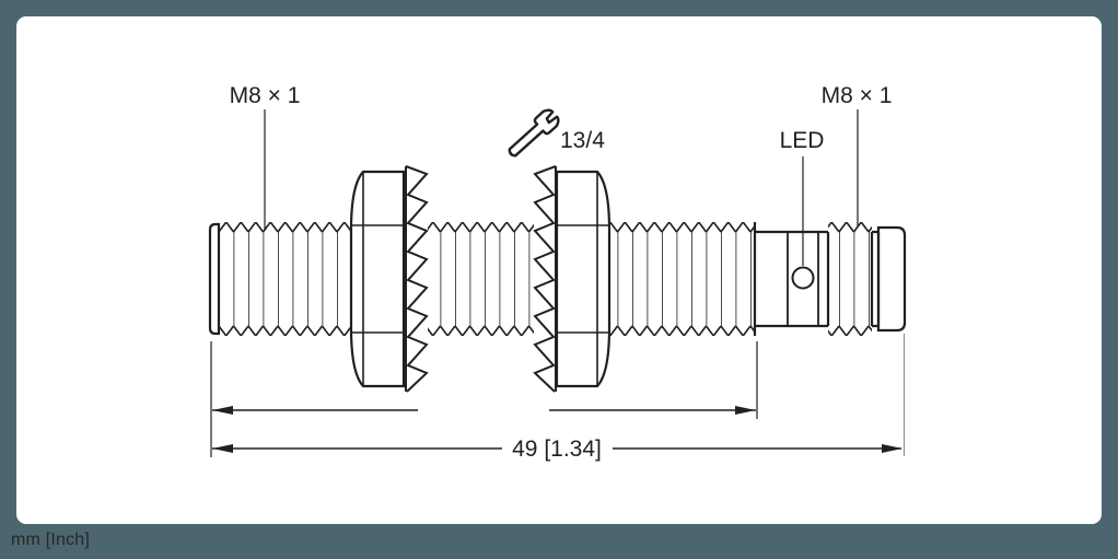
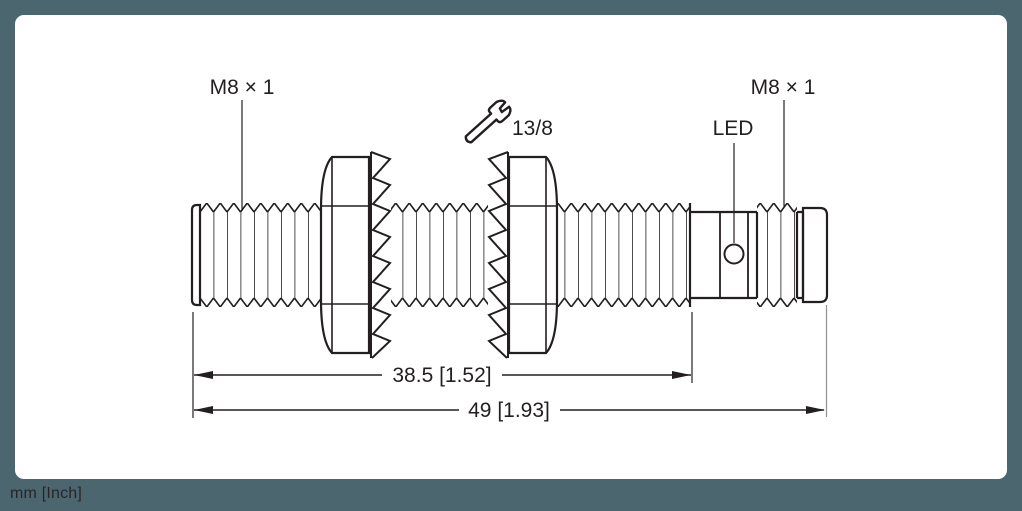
  M8 × 1
  M8 × 1
  LED
- 13/4
+ 13/8
+ 38.5 [1.52]
- 49 [1.34]
+ 49 [1.93]
  mm [Inch]
